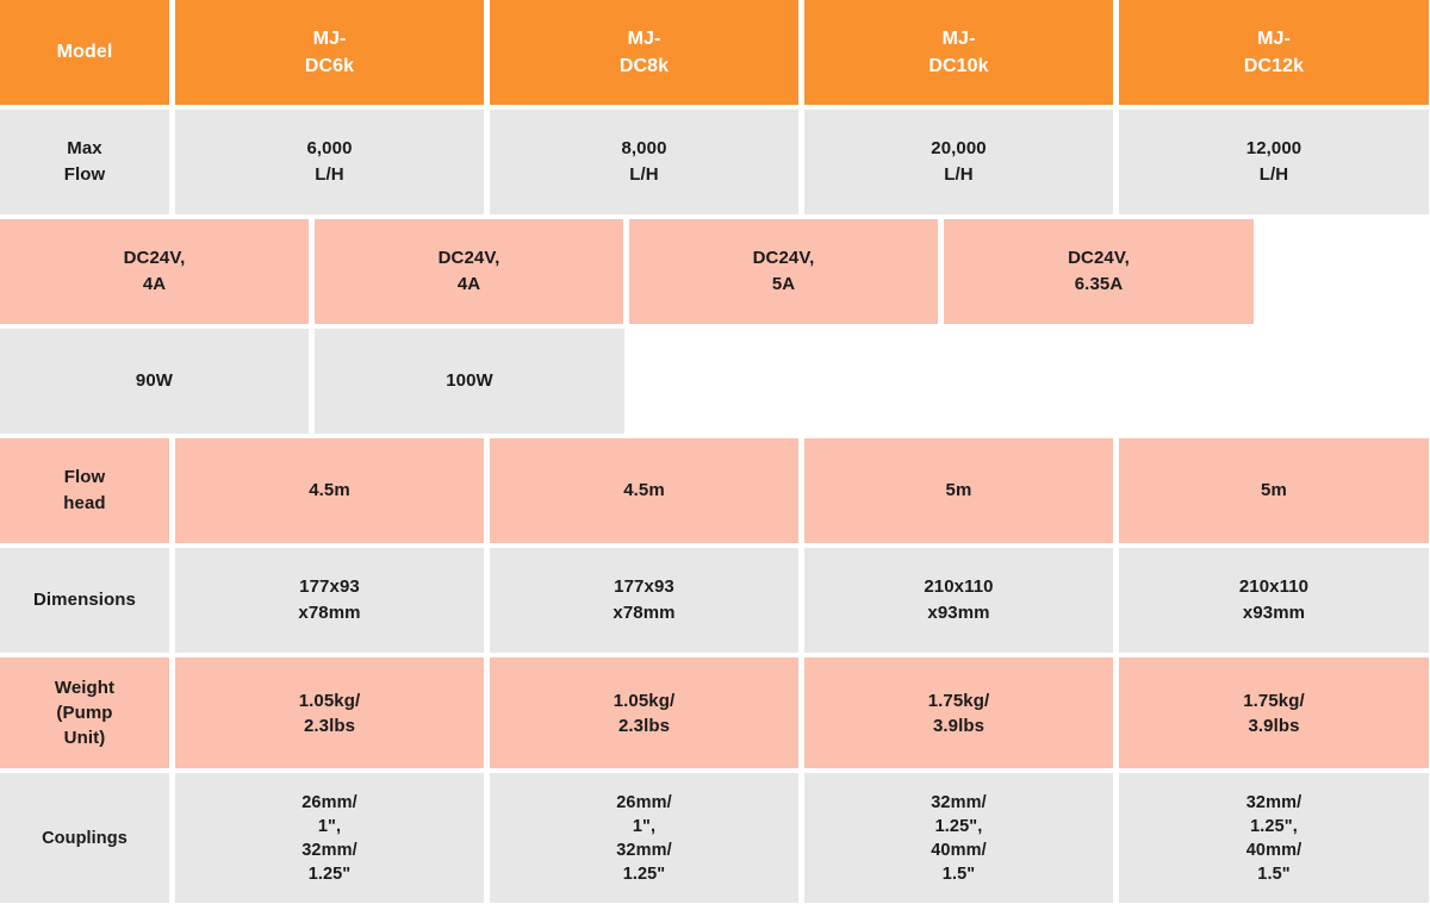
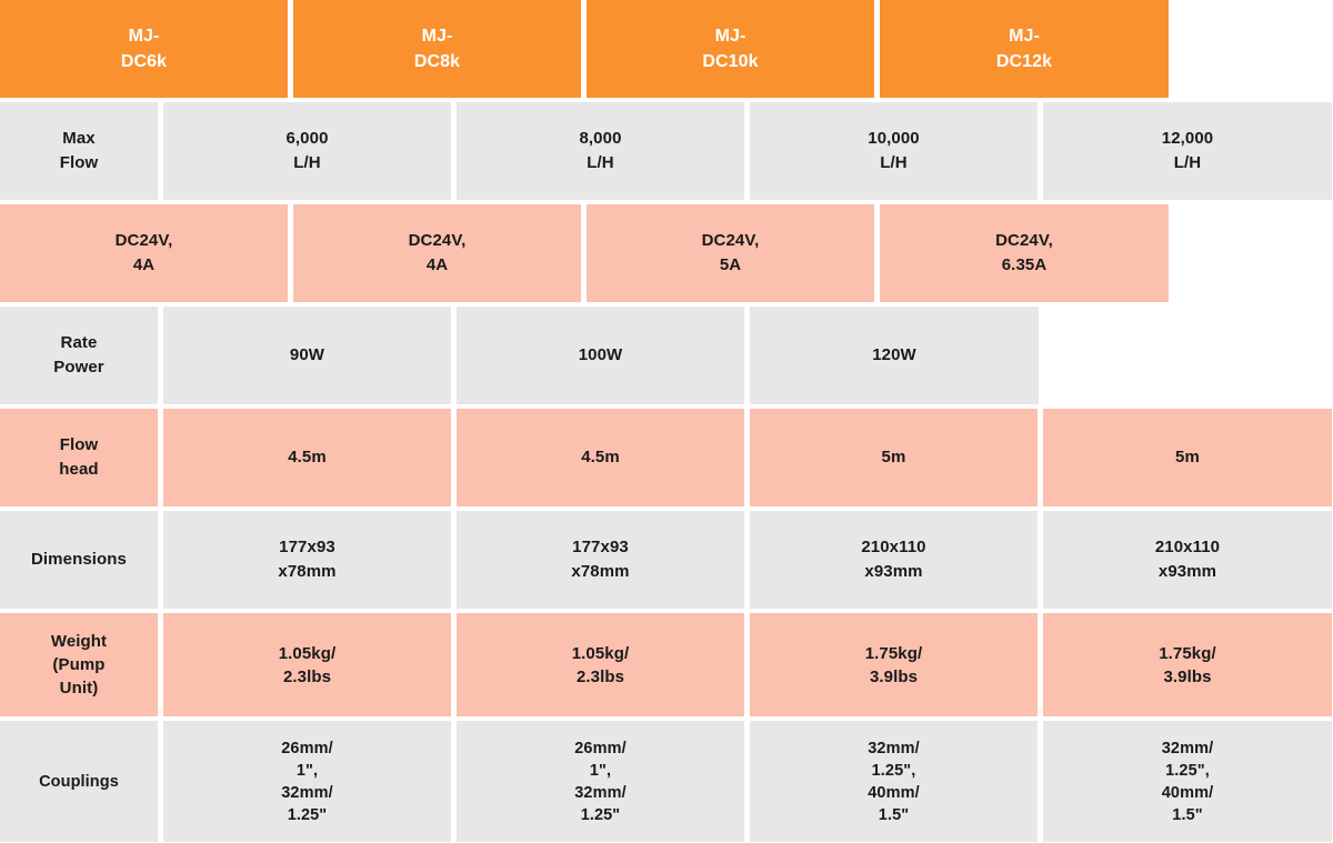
- Model
  MJ-
  DC6k
  MJ-
  DC8k
  MJ-
  DC10k
  MJ-
  DC12k
  Max
  Flow
  6,000
  L/H
  8,000
  L/H
- 20,000
+ 10,000
  L/H
  12,000
  L/H
  DC24V,
  4A
  DC24V,
  4A
  DC24V,
  5A
  DC24V,
  6.35A
+ Rate
+ Power
  90W
  100W
+ 120W
  Flow
  head
  4.5m
  4.5m
  5m
  5m
  Dimensions
  177x93
  x78mm
  177x93
  x78mm
  210x110
  x93mm
  210x110
  x93mm
  Weight
  (Pump
  Unit)
  1.05kg/
  2.3lbs
  1.05kg/
  2.3lbs
  1.75kg/
  3.9lbs
  1.75kg/
  3.9lbs
  Couplings
  26mm/
  1",
  32mm/
  1.25"
  26mm/
  1",
  32mm/
  1.25"
  32mm/
  1.25",
  40mm/
  1.5"
  32mm/
  1.25",
  40mm/
  1.5"
